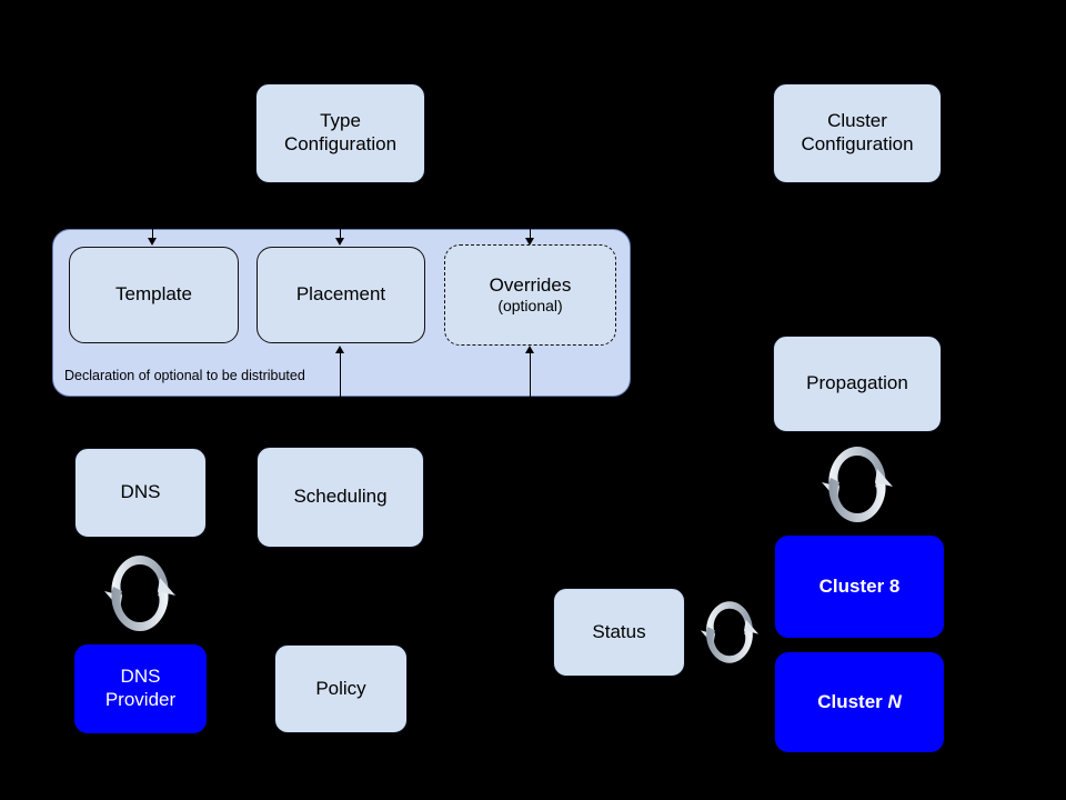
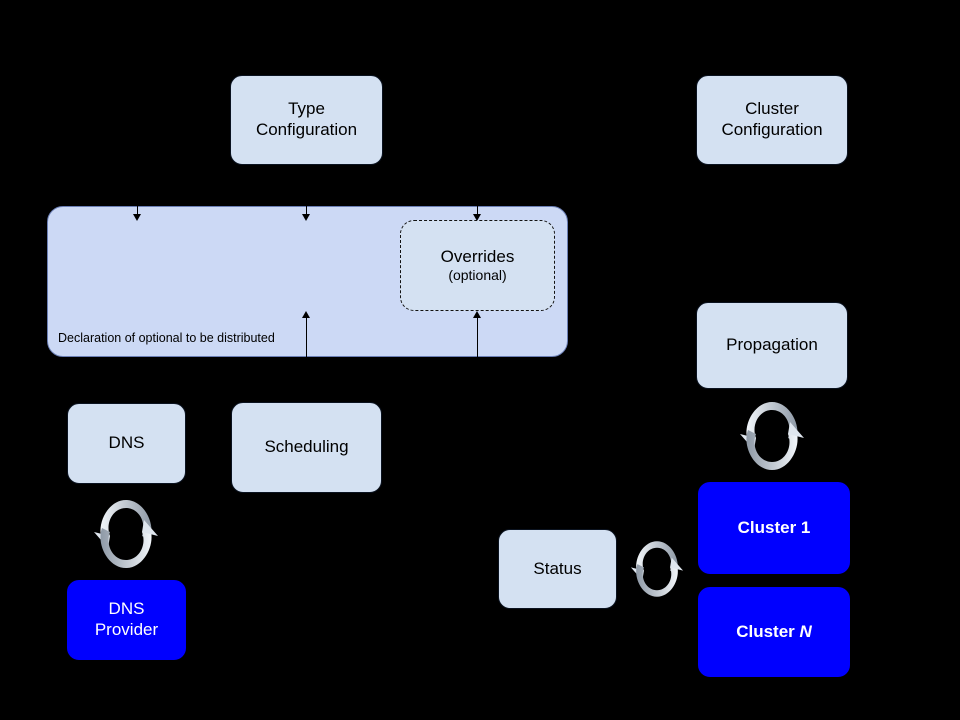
  Type
  Configuration
  Cluster
  Configuration
- Template
- Placement
  Overrides
  (optional)
  Declaration of optional to be distributed
  DNS
  DNS
  Provider
  Scheduling
- Policy
  Propagation
- Cluster 8
+ Cluster 1
  Cluster N
  Status
